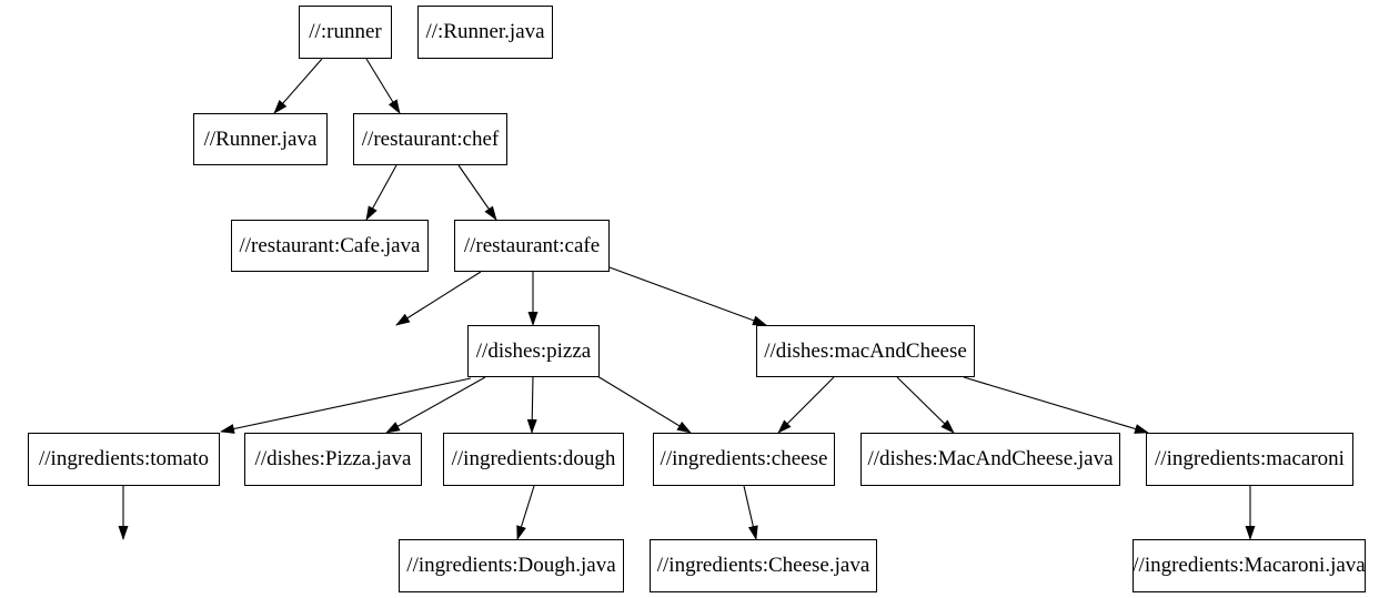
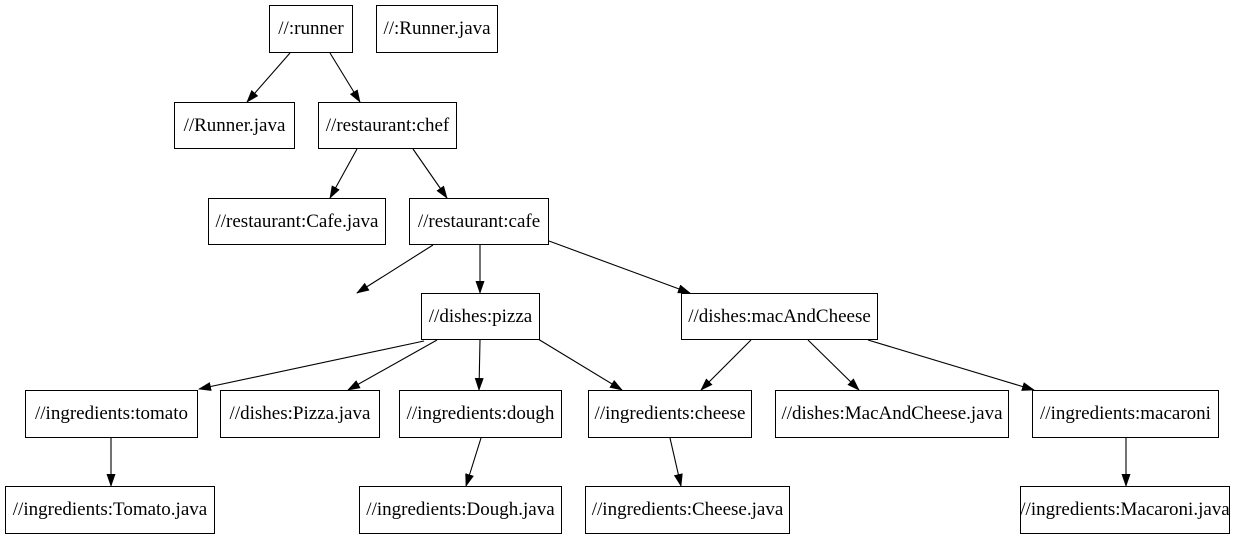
  //:runner
  //:Runner.java
  //Runner.java
  //restaurant:chef
  //restaurant:Cafe.java
  //restaurant:cafe
  //dishes:pizza
  //dishes:macAndCheese
  //ingredients:tomato
  //dishes:Pizza.java
  //ingredients:dough
  //ingredients:cheese
  //dishes:MacAndCheese.java
  //ingredients:macaroni
+ //ingredients:Tomato.java
  //ingredients:Dough.java
  //ingredients:Cheese.java
  //ingredients:Macaroni.java
